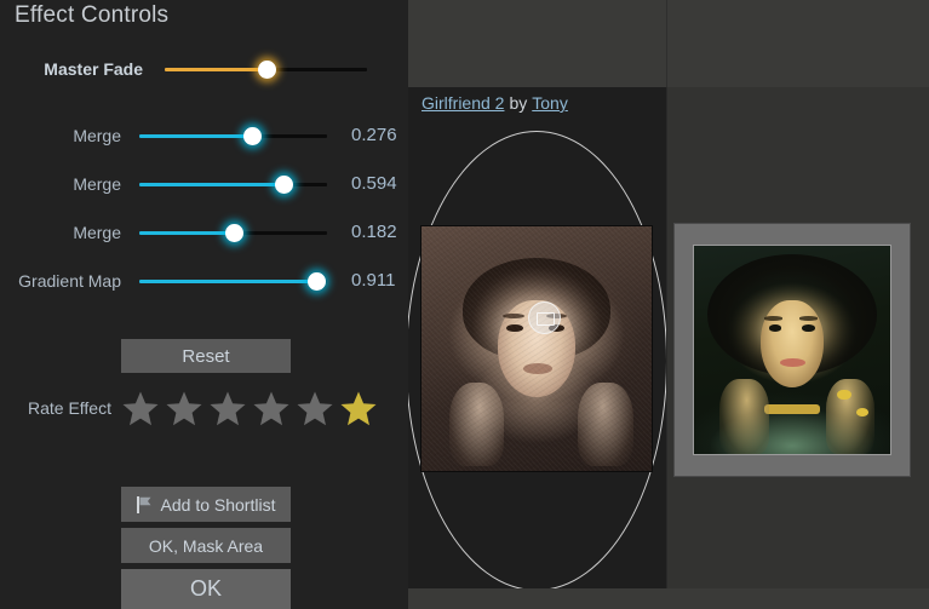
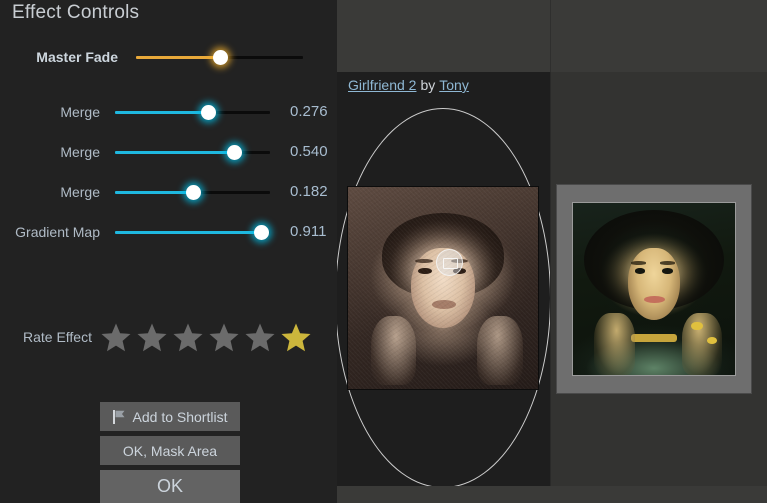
  Effect Controls
  Master Fade
  Merge
  0.276
  Merge
- 0.594
+ 0.540
  Merge
  0.182
  Gradient Map
  0.911
- Reset
  Rate Effect
  Add to Shortlist
  OK, Mask Area
  OK
  Girlfriend 2 by Tony
